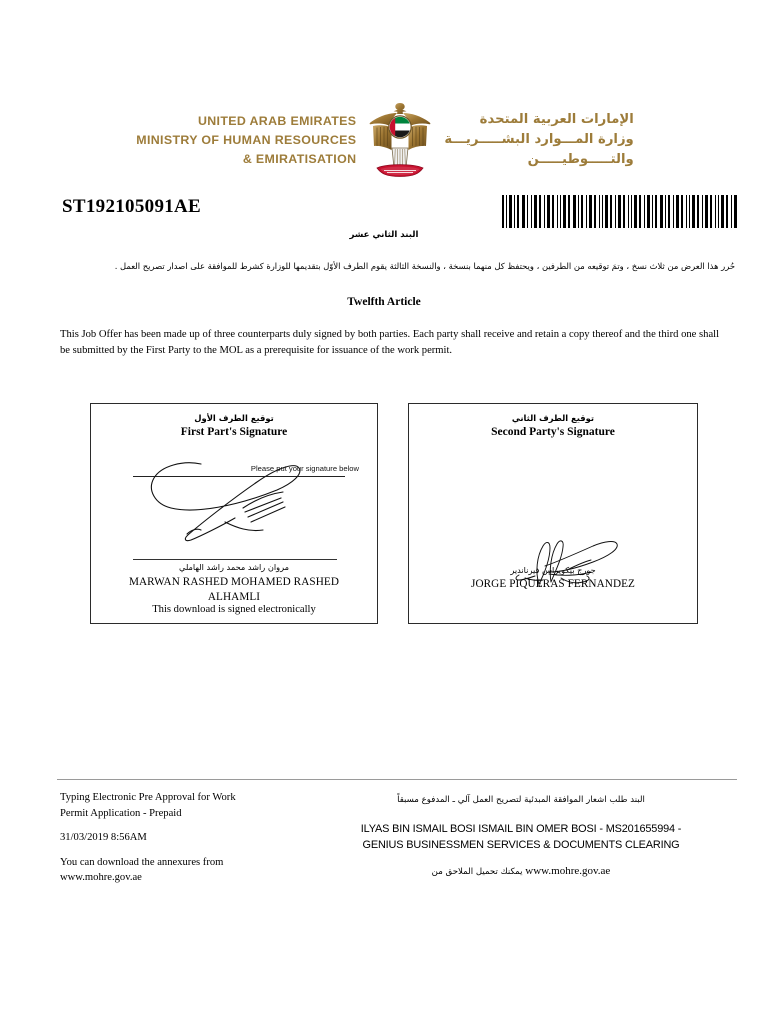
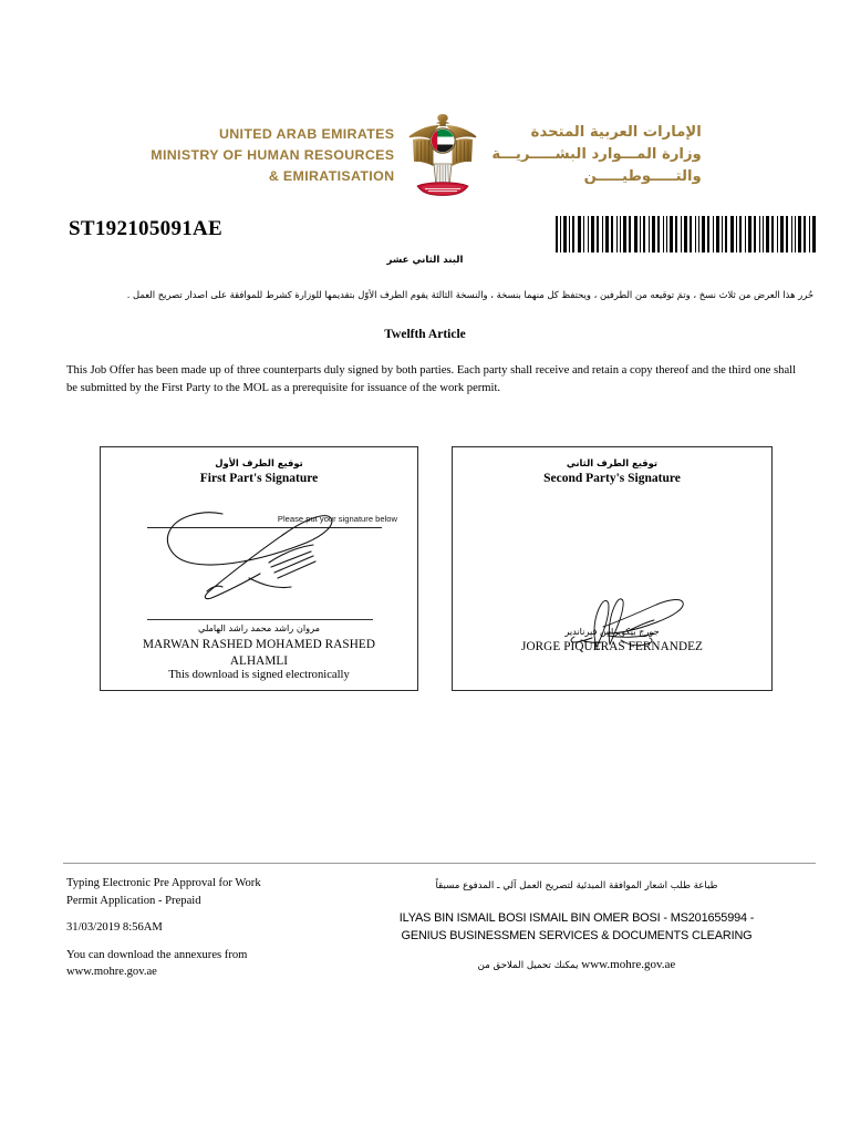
  UNITED ARAB EMIRATES
  MINISTRY OF HUMAN RESOURCES
  & EMIRATISATION
  الإمارات العربية المتحدة
  وزارة المـــوارد البشـــــريـــة
  والتـــــوطيـــــن
  ST192105091AE
  البند الثاني عشر
  حُرر هذا العرض من ثلاث نسخ ، وتمَ توقيعه من الطرفين ، ويحتفظ كل منهما بنسخة ، والنسخة الثالثة يقوم الطرف الأوّل بتقديمها للوزارة كشرط للموافقة على اصدار تصريح العمل .
  Twelfth Article
  This Job Offer has been made up of three counterparts duly signed by both parties. Each party shall receive and retain a copy thereof and the third one shall be submitted by the First Party to the MOL as a prerequisite for issuance of the work permit.
  توقيع الطرف الأول
  First Part's Signature
  Please pt yor signature below
  مروان راشد محمد راشد الهاملي
  MARWAN RASHED MOHAMED RASHED ALHAMLI
  This download is signed electronically
  توقيع الطرف الثاني
  Second Party's Signature
  جورج بيكويراس فيرناندير
  JORGE PIQUERAS FERNANDEZ
  Typing Electronic Pre Approval for Work
  Permit Application - Prepaid
  31/03/2019 8:56AM
  You can download the annexures from
  www.mohre.gov.ae
- البند طلب اشعار الموافقة المبدئية لتصريح العمل آلي ـ المدفوع مسبقاً
+ طباعة طلب اشعار الموافقة المبدئية لتصريح العمل آلي ـ المدفوع مسبقاً
  ILYAS BIN ISMAIL BOSI ISMAIL BIN OMER BOSI - MS201655994 -
  GENIUS BUSINESSMEN SERVICES & DOCUMENTS CLEARING
  www.mohre.gov.ae يمكنك تحميل الملاحق من
